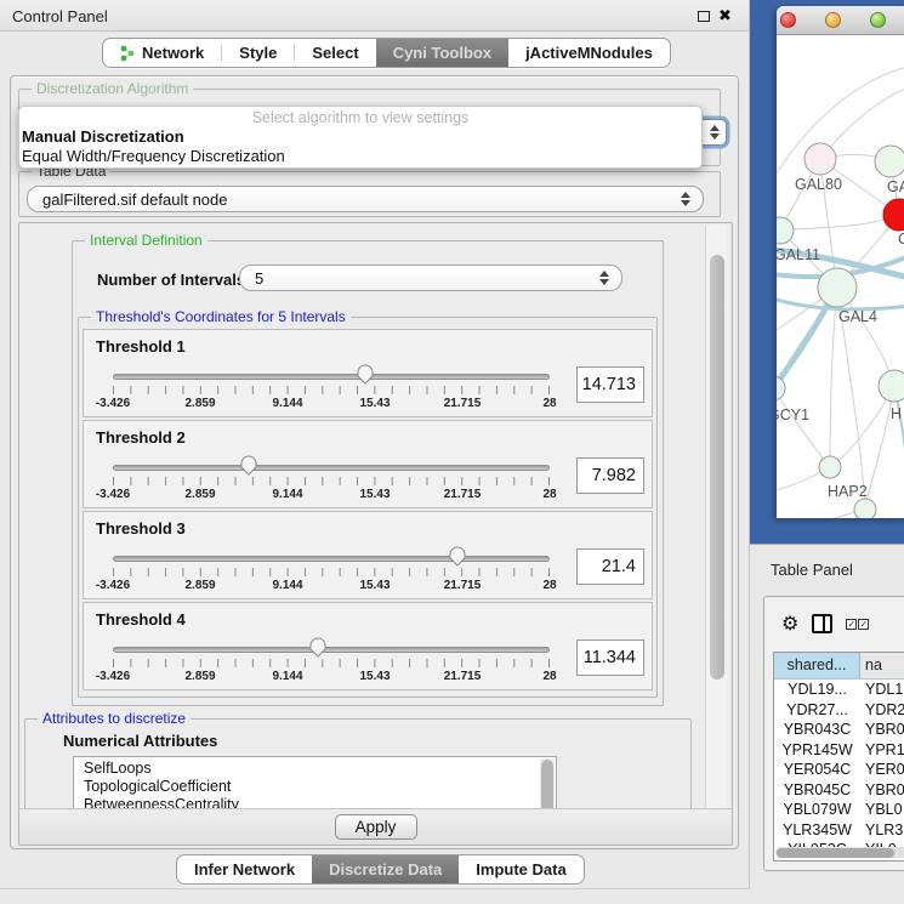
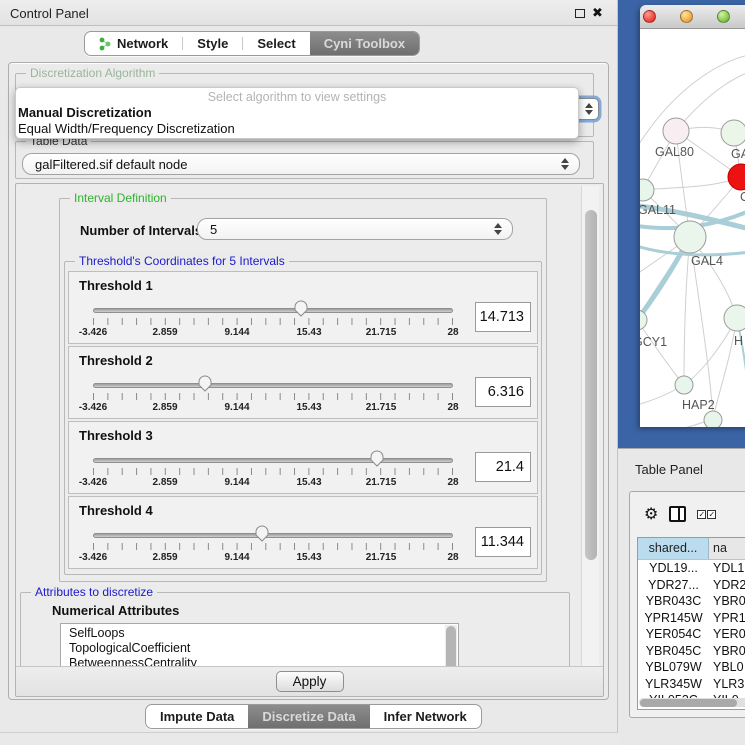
  Control Panel
  ✖
  Network
  Style
  Select
  Cyni Toolbox
- jActiveMNodules
  Discretization Algorithm
  Select algorithm to view settings
  Manual Discretization
  Equal Width/Frequency Discretization
  Table Data
  galFiltered.sif default node
  Interval Definition
  Number of Interval
  5
  Threshold's Coordinates for 5 Intervals
  Threshold 1
  -3.426
  2.859
  9.144
  15.43
  21.715
  28
  14.713
  Threshold 2
  -3.426
  2.859
  9.144
  15.43
  21.715
  28
- 7.982
+ 6.316
  Threshold 3
  -3.426
  2.859
  9.144
  15.43
  21.715
  28
  21.4
  Threshold 4
  -3.426
  2.859
  9.144
  15.43
  21.715
  28
  11.344
  Attributes to discretize
  Numerical Attributes
  SelfLoops
  TopologicalCoefficient
  BetweennessCentrality
  Apply
- Infer Network
+ Impute Data
  Discretize Data
- Impute Data
+ Infer Network
  GAL80
  GAL11
  GAL4
  CY1
  H
  HAP2
  Table Panel
  ⚙
  ✓
  ✓
  shared...
  na
  YDL19...
  YDL1
  YDR27...
  YDR2
  YBR043C
  YBR0
  YPR145W
  YPR1
  YER054C
  YER0
  YBR045C
  YBR0
  YBL079W
  YBL0
  YLR345W
  YLR3
